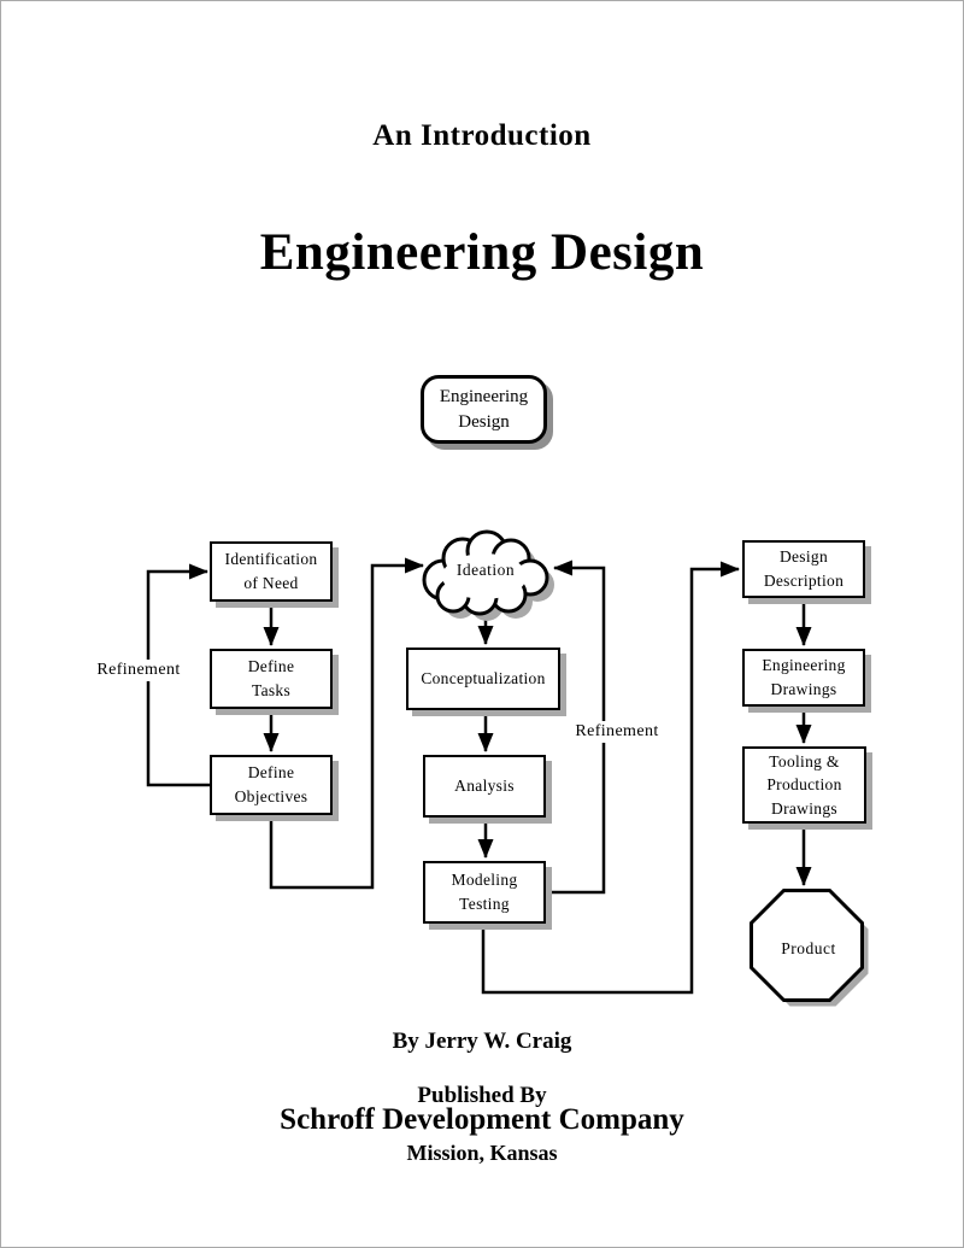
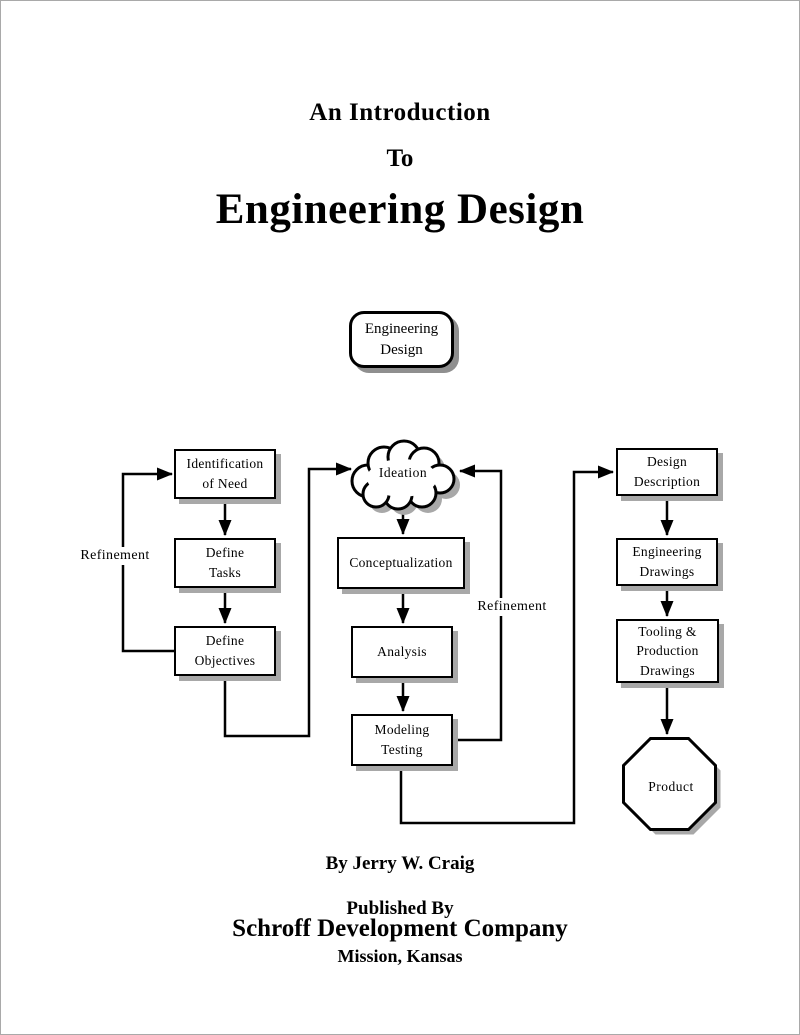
  An Introduction
+ To
  Engineering Design
  Engineering
  Design
  Identification
  of Need
  Define
  Tasks
  Define
  Objectives
  Ideation
  Conceptualization
  Analysis
  Modeling
  Testing
  Design
  Description
  Engineering
  Drawings
  Tooling &
  Production
  Drawings
  Product
  Refinement
  Refinement
  By Jerry W. Craig
  Published By
  Schroff Development Company
  Mission, Kansas
